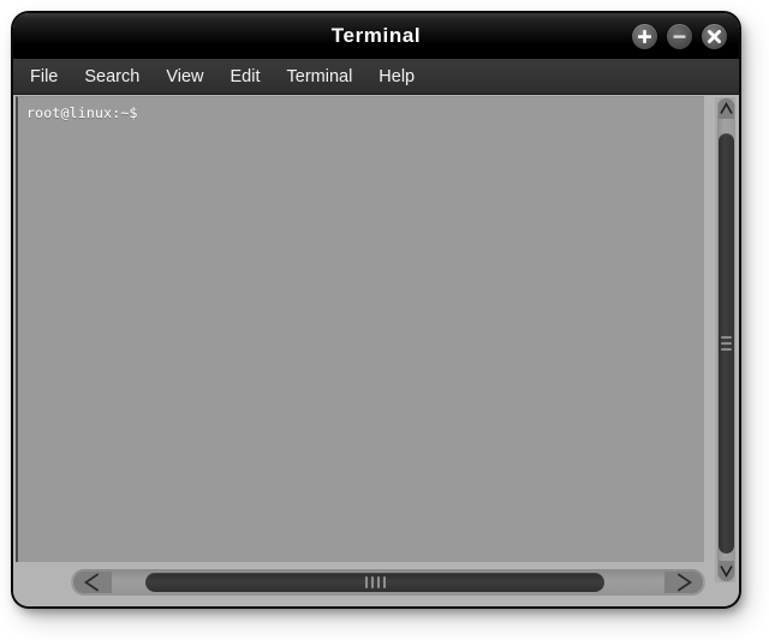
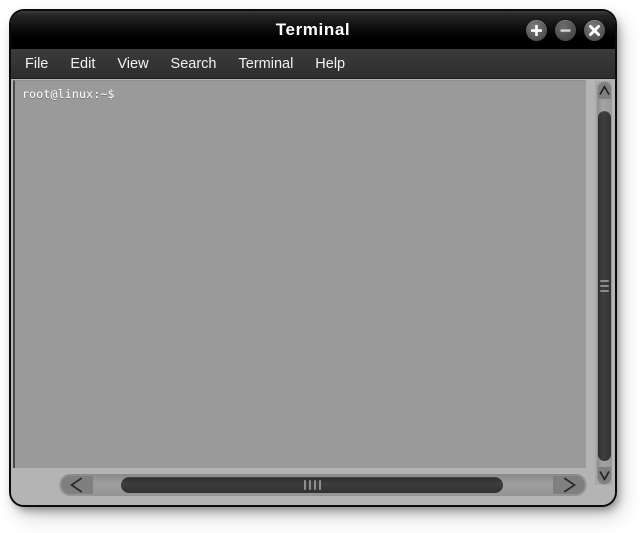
  Terminal
  File
- Search
+ Edit
  View
- Edit
+ Search
  Terminal
  Help
  root@linux:~$
